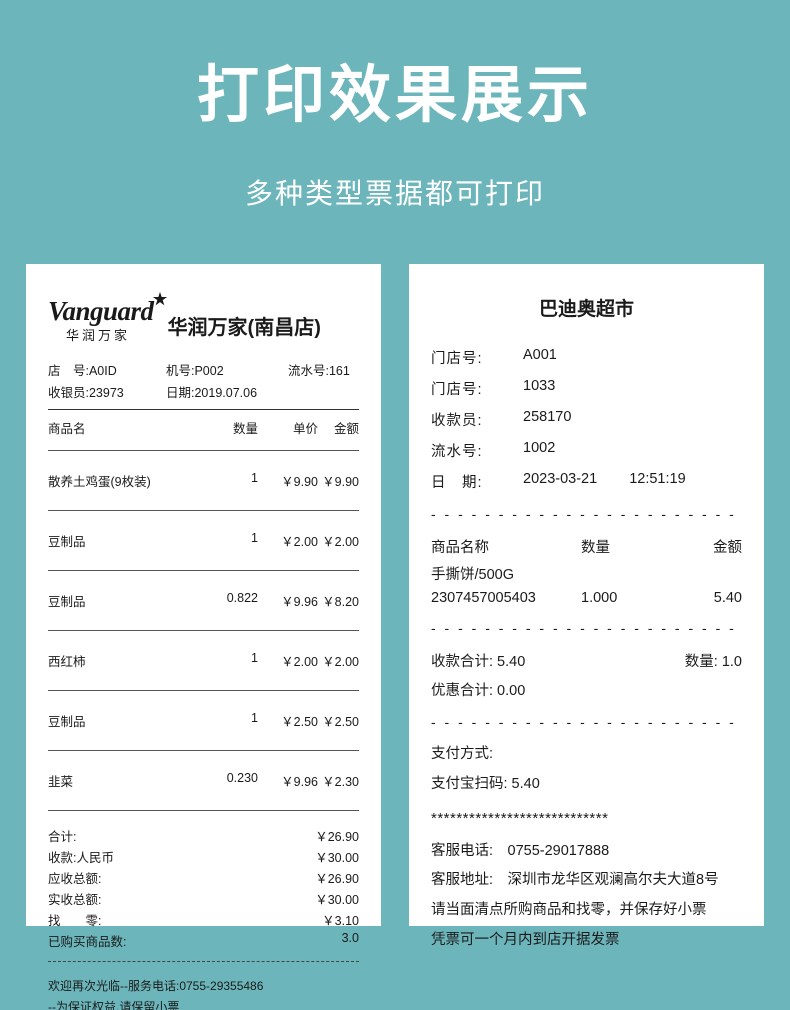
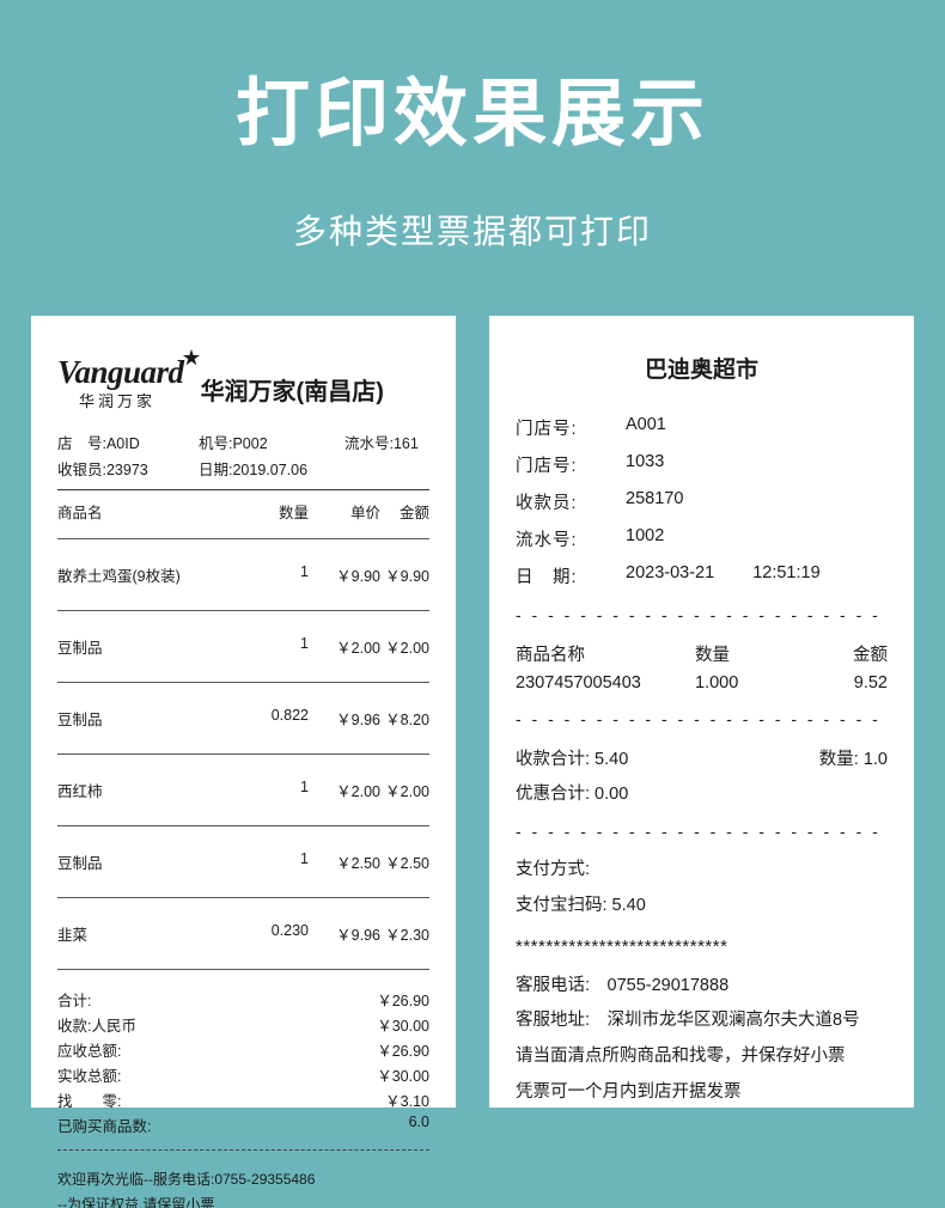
  打印效果展示
  多种类型票据都可打印
  Vanguard
  ★
  华润万家
  华润万家(南昌店)
  店 号:A0ID
  机号:P002
  流水号:161
  收银员:23973
  日期:2019.07.06
  商品名
  数量
  单价
  金额
  散养土鸡蛋(9枚装)
  1
  ￥9.90
  ￥9.90
  豆制品
  1
  ￥2.00
  ￥2.00
  豆制品
  0.822
  ￥9.96
  ￥8.20
  西红柿
  1
  ￥2.00
  ￥2.00
  豆制品
  1
  ￥2.50
  ￥2.50
  韭菜
  0.230
  ￥9.96
  ￥2.30
  合计:
  ￥26.90
  收款:人民币
  ￥30.00
  应收总额:
  ￥26.90
  实收总额:
  ￥30.00
  找 零:
  ￥3.10
  已购买商品数:
- 3.0
+ 6.0
  欢迎再次光临--服务电话:0755-29355486
  --为保证权益,请保留小票
  巴迪奥超市
  门店号:
  A001
  门店号:
  1033
  收款员:
  258170
  流水号:
  1002
  日 期:
  2023-03-21 12:51:19
  - - - - - - - - - - - - - - - - - - - - - - -
  商品名称
  数量
  金额
- 手撕饼/500G
  2307457005403
  1.000
- 5.40
+ 9.52
  - - - - - - - - - - - - - - - - - - - - - - -
  收款合计: 5.40
  数量: 1.0
  优惠合计: 0.00
  - - - - - - - - - - - - - - - - - - - - - - -
  支付方式:
  支付宝扫码: 5.40
  ****************************
  客服电话: 0755-29017888
  客服地址: 深圳市龙华区观澜高尔夫大道8号
  请当面清点所购商品和找零，并保存好小票
  凭票可一个月内到店开据发票
